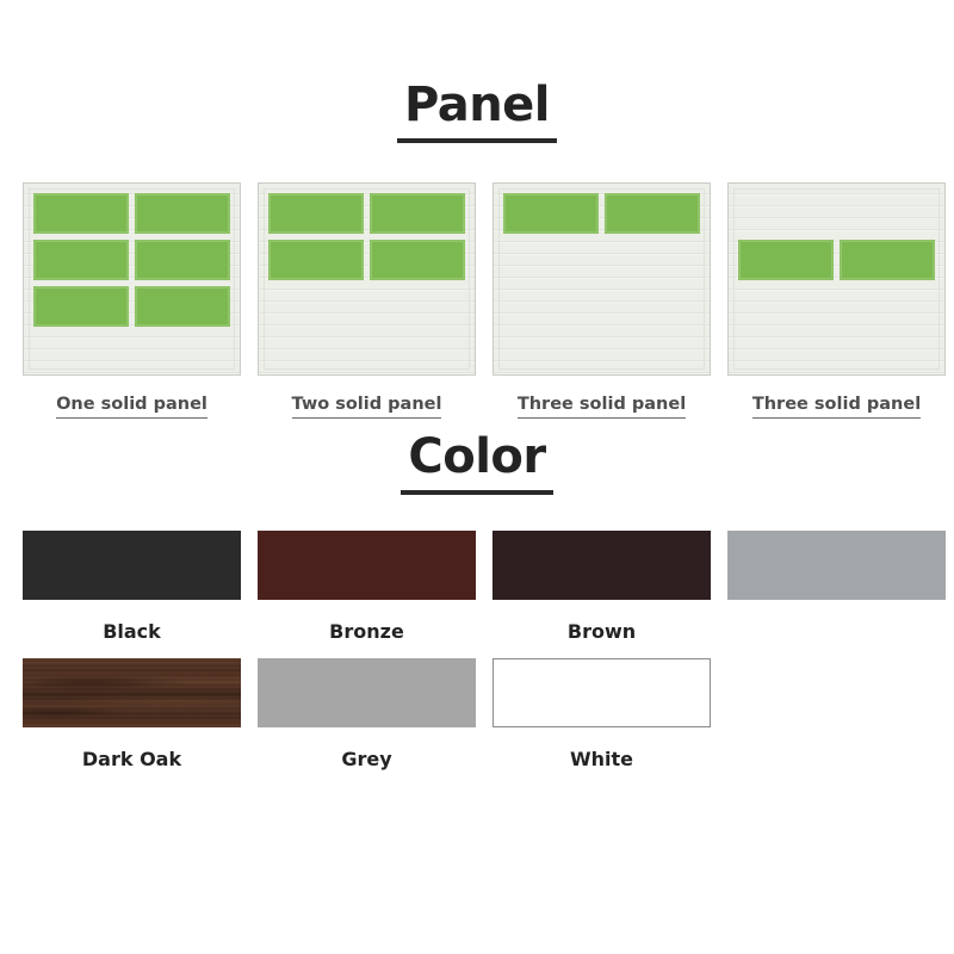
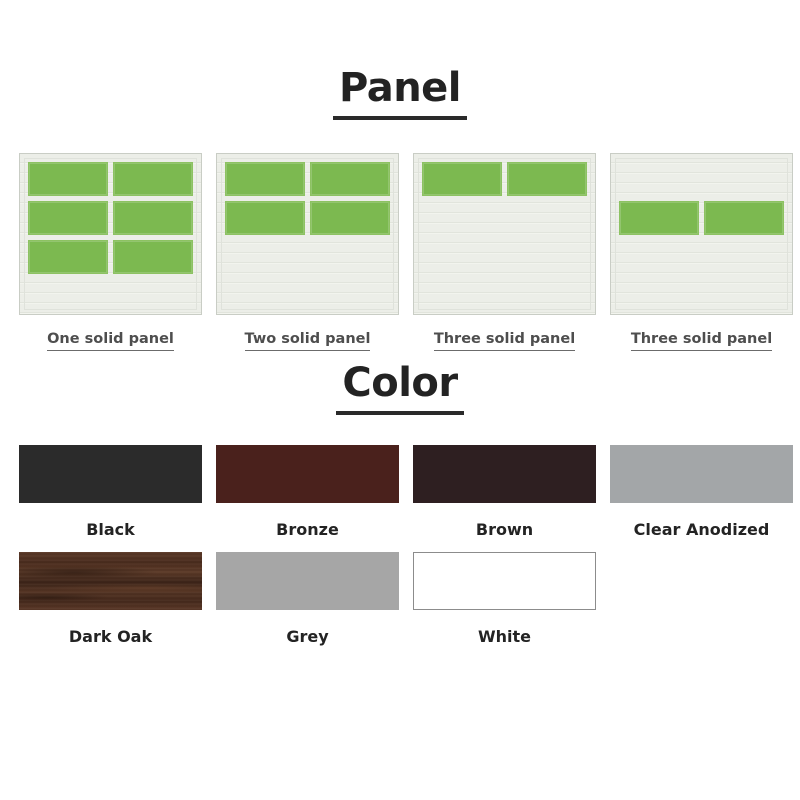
  Panel
  One solid panel
  Two solid panel
  Three solid panel
  Three solid panel
  Color
  Black
  Bronze
  Brown
+ Clear Anodized
  Dark Oak
  Grey
  White
